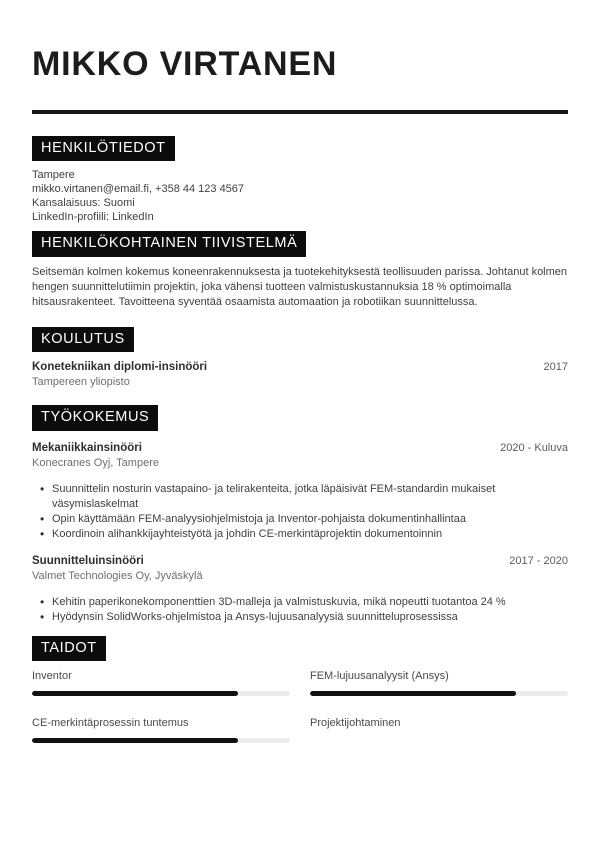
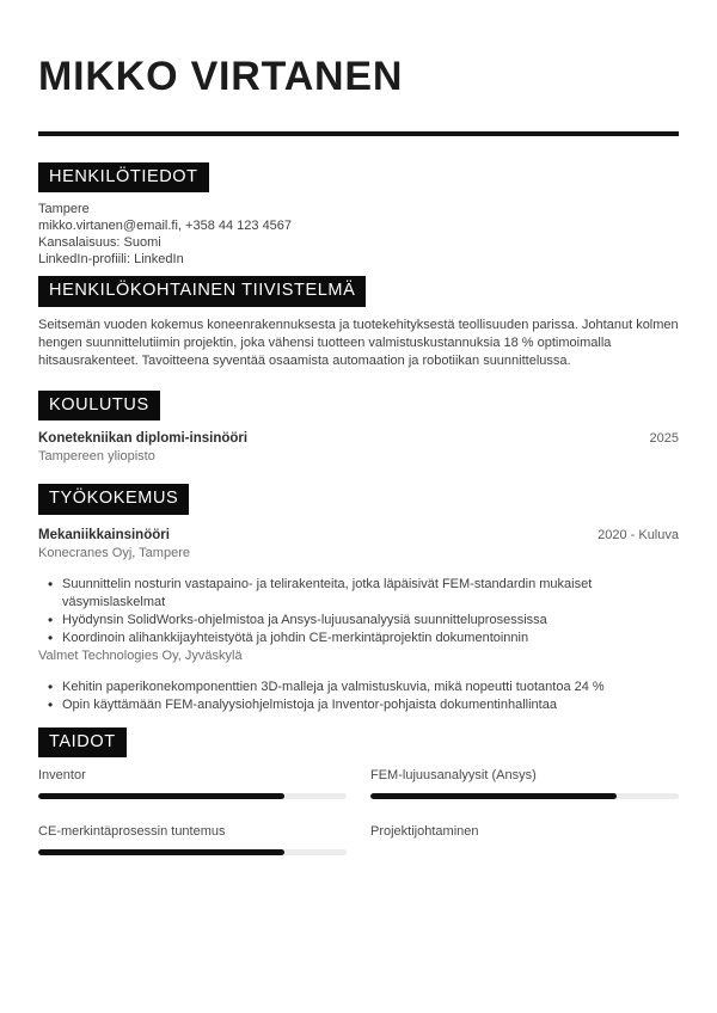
  MIKKO VIRTANEN
  HENKILÖTIEDOT
  Tampere
  mikko.virtanen@email.fi, +358 44 123 4567
  Kansalaisuus: Suomi
  LinkedIn-profiili: LinkedIn
  HENKILÖKOHTAINEN TIIVISTELMÄ
- Seitsemän kolmen kokemus koneenrakennuksesta ja tuotekehityksestä teollisuuden parissa. Johtanut kolmen hengen suunnittelutiimin projektin, joka vähensi tuotteen valmistuskustannuksia 18 % optimoimalla hitsausrakenteet. Tavoitteena syventää osaamista automaation ja robotiikan suunnittelussa.
+ Seitsemän vuoden kokemus koneenrakennuksesta ja tuotekehityksestä teollisuuden parissa. Johtanut kolmen hengen suunnittelutiimin projektin, joka vähensi tuotteen valmistuskustannuksia 18 % optimoimalla hitsausrakenteet. Tavoitteena syventää osaamista automaation ja robotiikan suunnittelussa.
  KOULUTUS
  Konetekniikan diplomi-insinööri
- 2017
+ 2025
  Tampereen yliopisto
  TYÖKOKEMUS
  Mekaniikkainsinööri
  2020 - Kuluva
  Konecranes Oyj, Tampere
  Suunnittelin nosturin vastapaino- ja telirakenteita, jotka läpäisivät FEM-standardin mukaiset väsymislaskelmat
- Opin käyttämään FEM-analyysiohjelmistoja ja Inventor-pohjaista dokumentinhallintaa
+ Hyödynsin SolidWorks-ohjelmistoa ja Ansys-lujuusanalyysiä suunnitteluprosessissa
  Koordinoin alihankkijayhteistyötä ja johdin CE-merkintäprojektin dokumentoinnin
- Suunnitteluinsinööri
- 2017 - 2020
  Valmet Technologies Oy, Jyväskylä
  Kehitin paperikonekomponenttien 3D-malleja ja valmistuskuvia, mikä nopeutti tuotantoa 24 %
- Hyödynsin SolidWorks-ohjelmistoa ja Ansys-lujuusanalyysiä suunnitteluprosessissa
+ Opin käyttämään FEM-analyysiohjelmistoja ja Inventor-pohjaista dokumentinhallintaa
  TAIDOT
  Inventor
  FEM-lujuusanalyysit (Ansys)
  CE-merkintäprosessin tuntemus
  Projektijohtaminen
